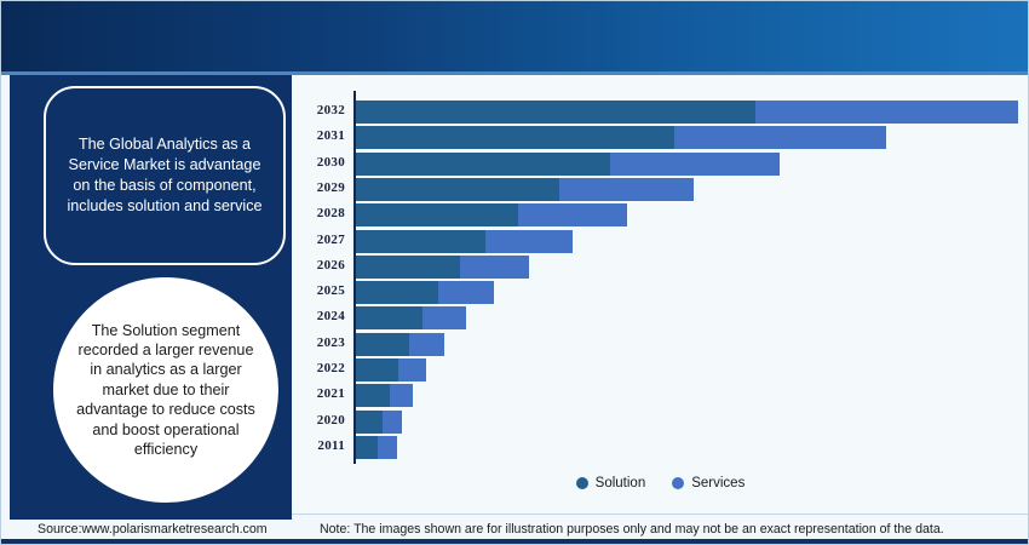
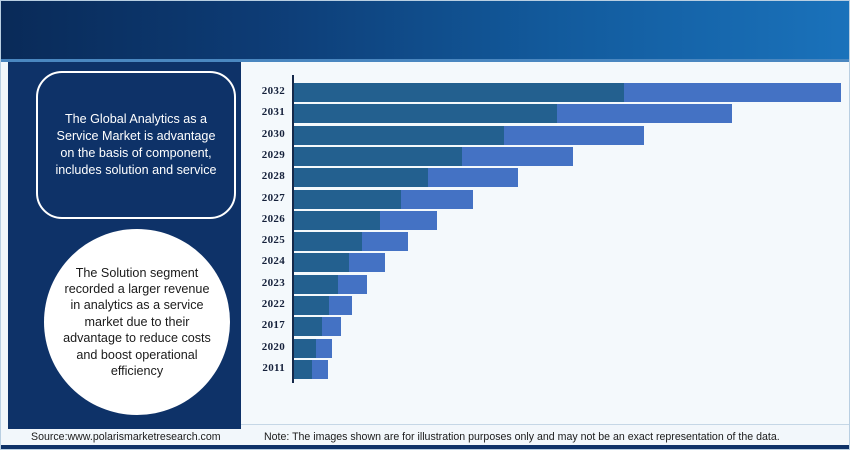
  The Global Analytics as a Service Market is advantage on the basis of component, includes solution and service
- The Solution segment recorded a larger revenue in analytics as a larger market due to their advantage to reduce costs and boost operational efficiency
+ The Solution segment recorded a larger revenue in analytics as a service market due to their advantage to reduce costs and boost operational efficiency
  2032
  2031
  2030
  2029
  2028
  2027
  2026
  2025
  2024
  2023
  2022
- 2021
+ 2017
  2020
  2011
- Solution
- Services
  Source:www.polarismarketresearch.com
  Note: The images shown are for illustration purposes only and may not be an exact representation of the data.
